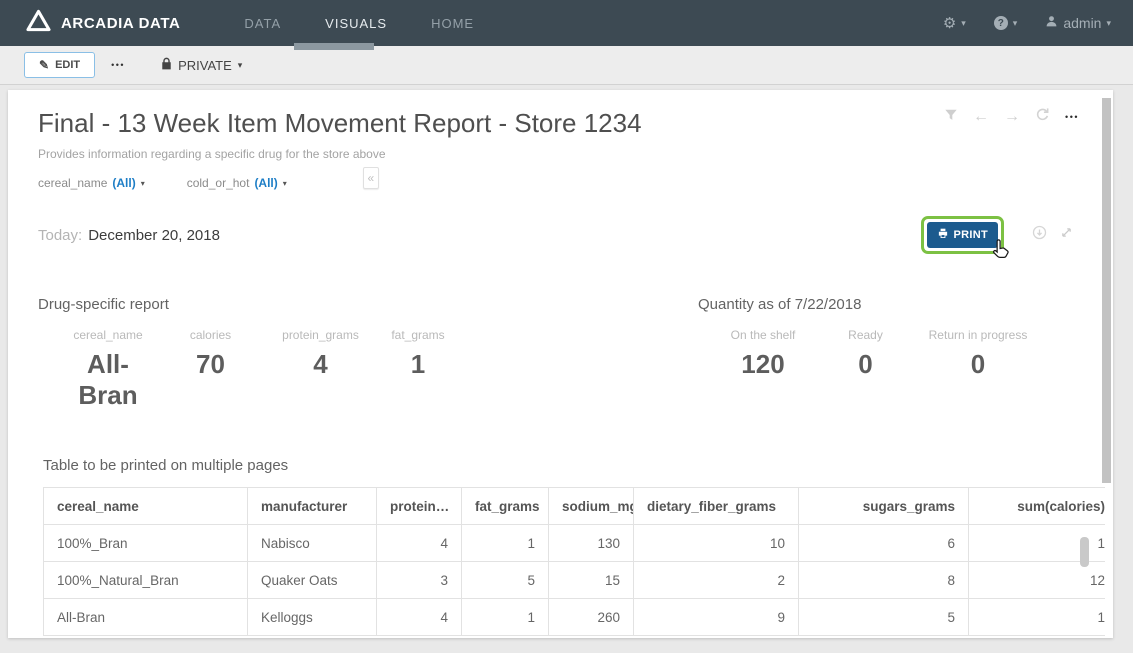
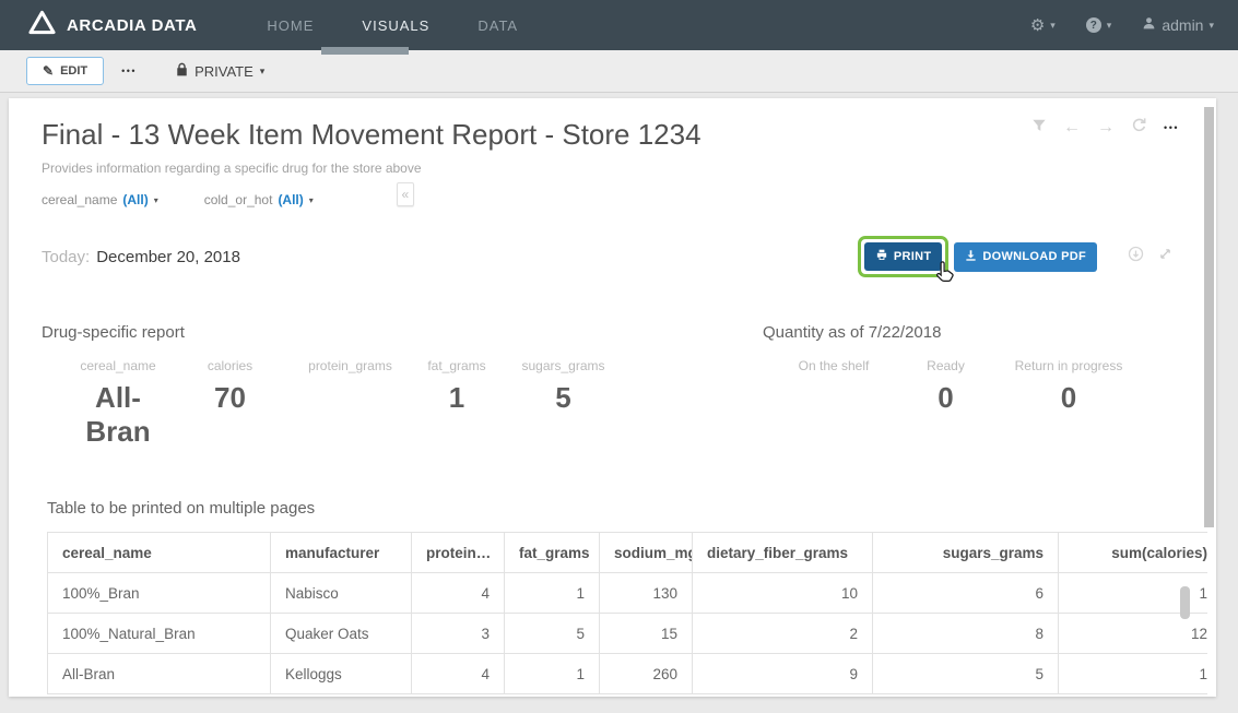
  ARCADIA DATA
- DATA
+ HOME
  VISUALS
- HOME
+ DATA
  ⚙
  ▾
  ?
  ▾
  admin
  ▾
  ✎
  EDIT
  •••
  PRIVATE
  ▾
  ←
  →
  •••
  Final - 13 Week Item Movement Report - Store 1234
  Provides information regarding a specific drug for the store above
  cereal_name
  (All)
  ▾
  cold_or_hot
  (All)
  ▾
  «
  Today:
  December 20, 2018
  PRINT
+ DOWNLOAD PDF
  Drug-specific report
  cereal_name
  All-Bran
  calories
  70
  protein_grams
- 4
  fat_grams
  1
+ sugars_grams
+ 5
  Quantity as of 7/22/2018
  On the shelf
- 120
  Ready
  0
  Return in progress
  0
  Table to be printed on multiple pages
  cereal_name	manufacturer	protein…	fat_grams	sodium_m	dietary_fiber_grams	sugars_grams	sum(calories)
  100%_Bran	Nabisco	4	1	130	10	6	1
  100%_Natural_Bran	Quaker Oats	3	5	15	2	8	12
  All-Bran	Kelloggs	4	1	260	9	5	1
